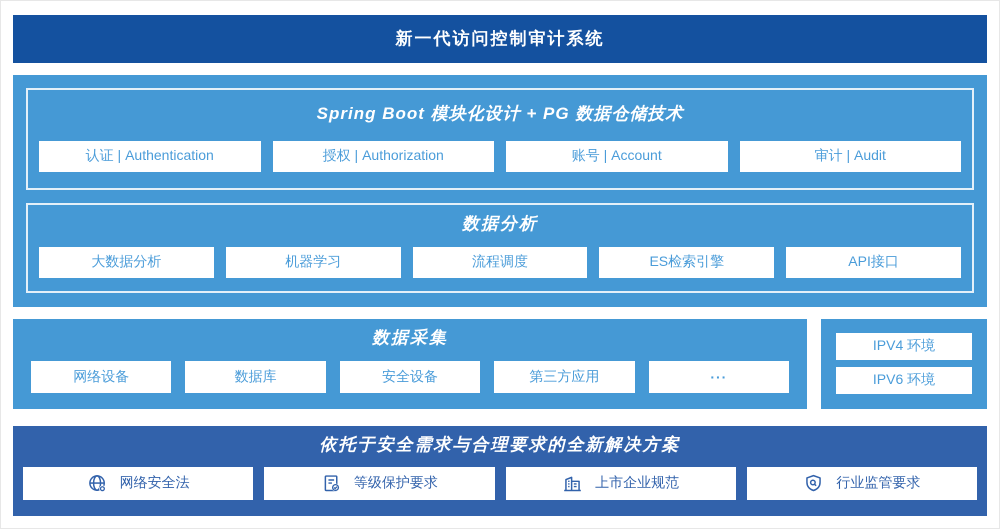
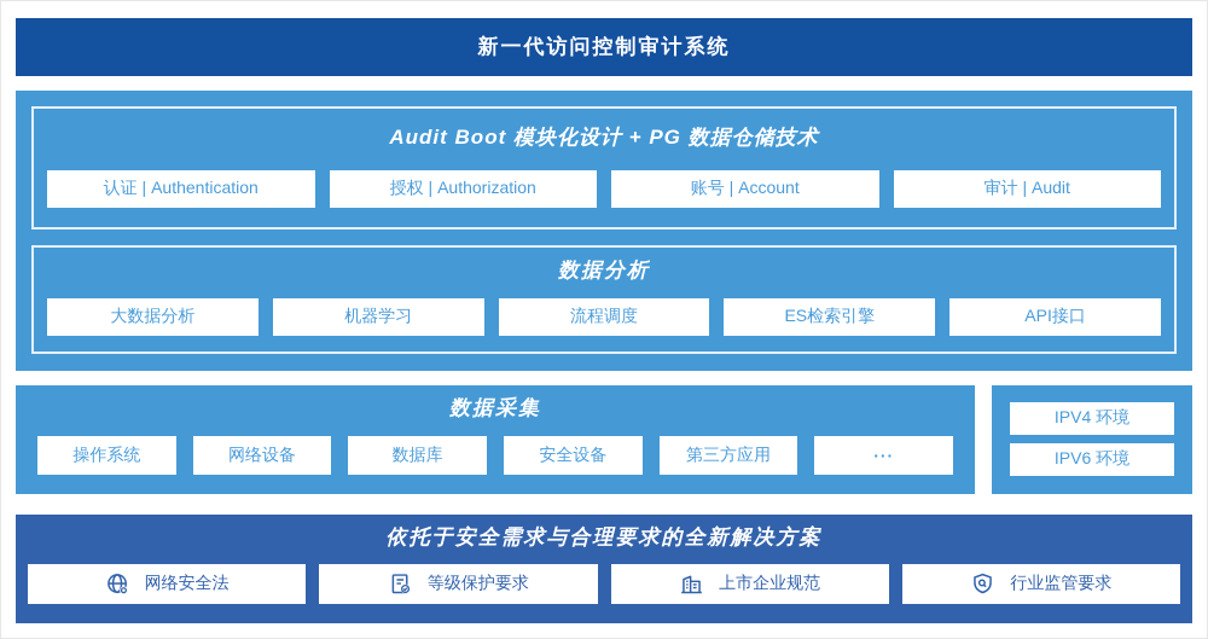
  新一代访问控制审计系统
- Spring Boot 模块化设计 + PG 数据仓储技术
+ Audit Boot 模块化设计 + PG 数据仓储技术
  认证 | Authentication
  授权 | Authorization
  账号 | Account
  审计 | Audit
  数据分析
  大数据分析
  机器学习
  流程调度
  ES检索引擎
  API接口
  数据采集
+ 操作系统
  网络设备
  数据库
  安全设备
  第三方应用
  ···
  IPV4 环境
  IPV6 环境
  依托于安全需求与合理要求的全新解决方案
  网络安全法
  等级保护要求
  上市企业规范
  行业监管要求
